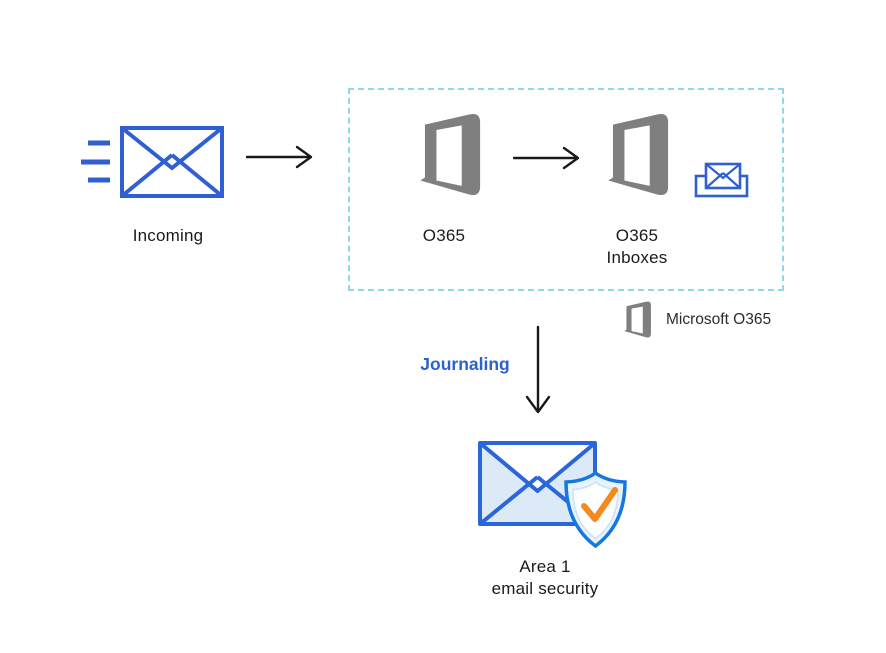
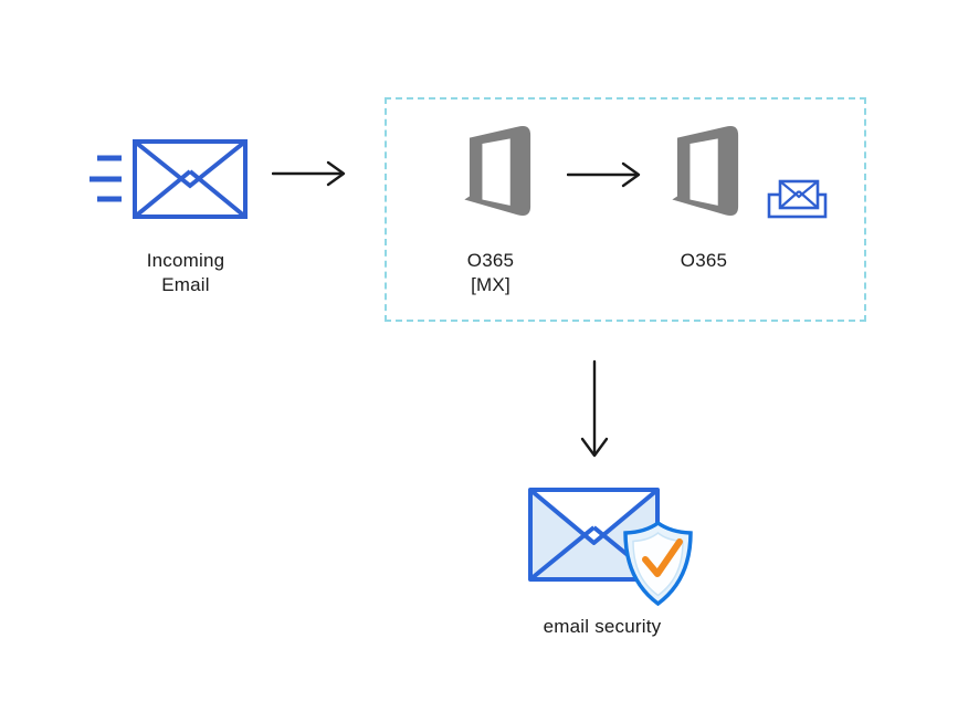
  Incoming
+ Email
  O365
+ [MX]
  O365
- Inboxes
- Microsoft O365
- Journaling
- Area 1
  email security
